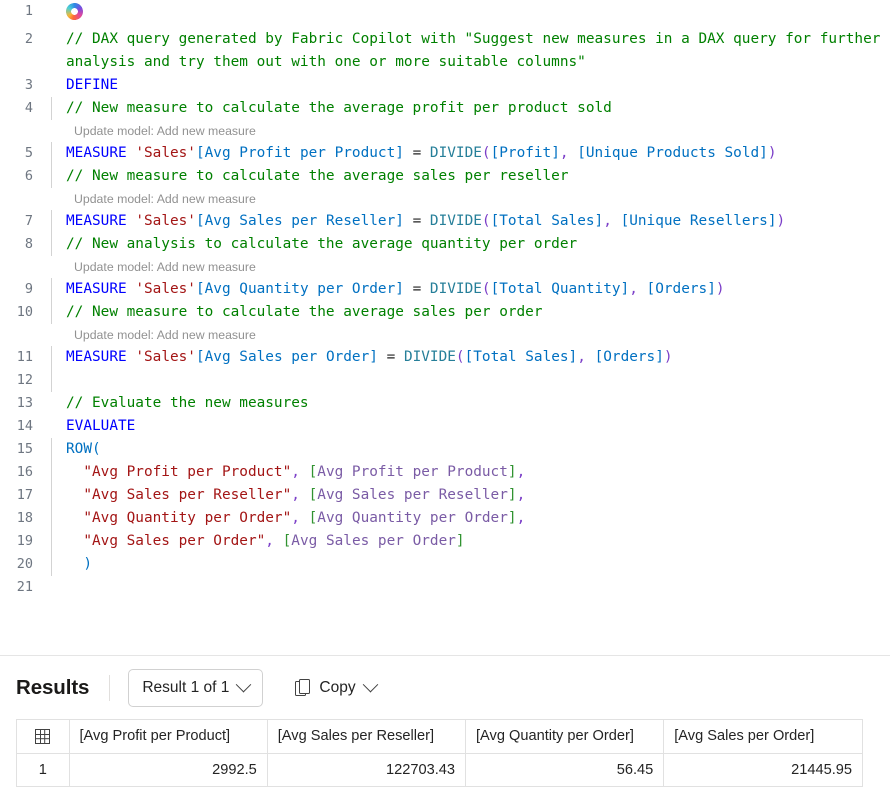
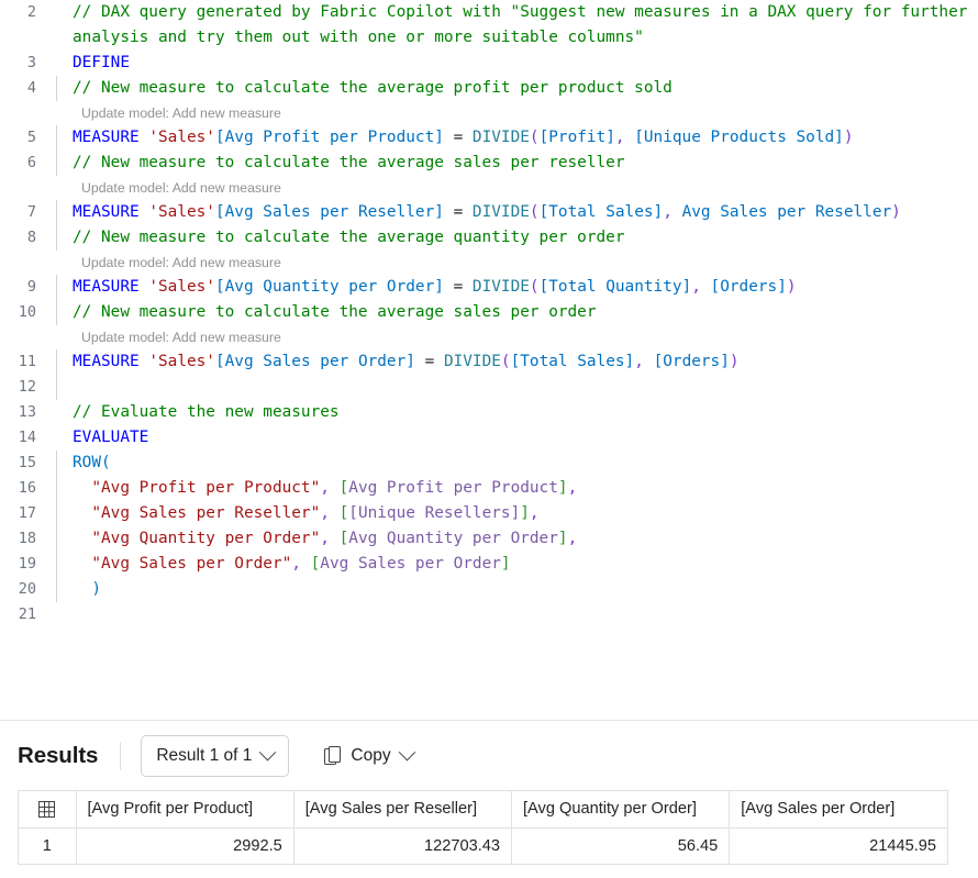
- 1
  2
  // DAX query generated by Fabric Copilot with "Suggest new measures in a DAX query for further analysis and try them out with one or more suitable columns"
  3
  DEFINE
  4
  // New measure to calculate the average profit per product sold
  Update model: Add new measure
  5
  MEASURE 'Sales'[Avg Profit per Product] = DIVIDE([Profit], [Unique Products Sold])
  6
  // New measure to calculate the average sales per reseller
  Update model: Add new measure
  7
- MEASURE 'Sales'[Avg Sales per Reseller] = DIVIDE([Total Sales], [Unique Resellers])
+ MEASURE 'Sales'[Avg Sales per Reseller] = DIVIDE([Total Sales], Avg Sales per Reseller)
  8
- // New analysis to calculate the average quantity per order
+ // New measure to calculate the average quantity per order
  Update model: Add new measure
  9
  MEASURE 'Sales'[Avg Quantity per Order] = DIVIDE([Total Quantity], [Orders])
  10
  // New measure to calculate the average sales per order
  Update model: Add new measure
  11
  MEASURE 'Sales'[Avg Sales per Order] = DIVIDE([Total Sales], [Orders])
  12
  13
  // Evaluate the new measures
  14
  EVALUATE
  15
  ROW(
  16
  "Avg Profit per Product", [Avg Profit per Product],
  17
- "Avg Sales per Reseller", [Avg Sales per Reseller],
+ "Avg Sales per Reseller", [[Unique Resellers]],
  18
  "Avg Quantity per Order", [Avg Quantity per Order],
  19
  "Avg Sales per Order", [Avg Sales per Order]
  20
  )
  21
  Results
  Result 1 of 1
  Copy
  	[Avg Profit per Product]	[Avg Sales per Reseller]	[Avg Quantity per Order]	[Avg Sales per Order]
  1	2992.5	122703.43	56.45	21445.95
